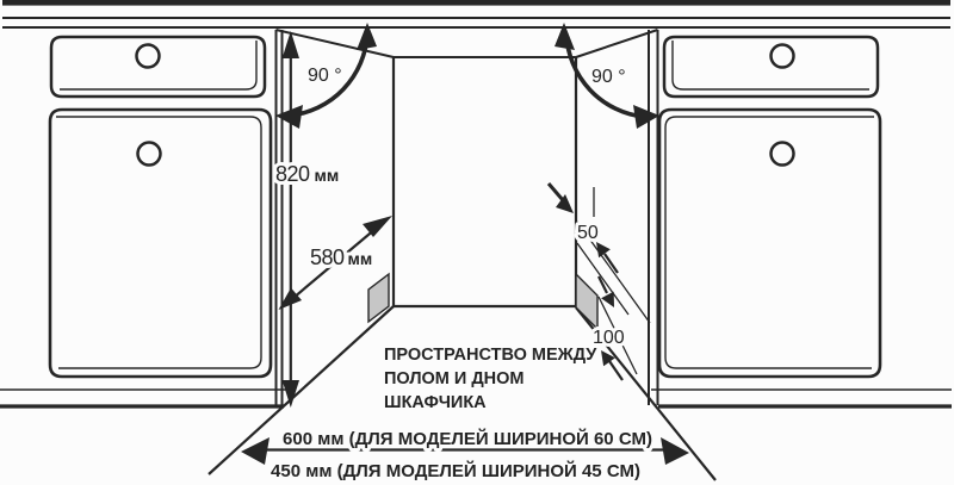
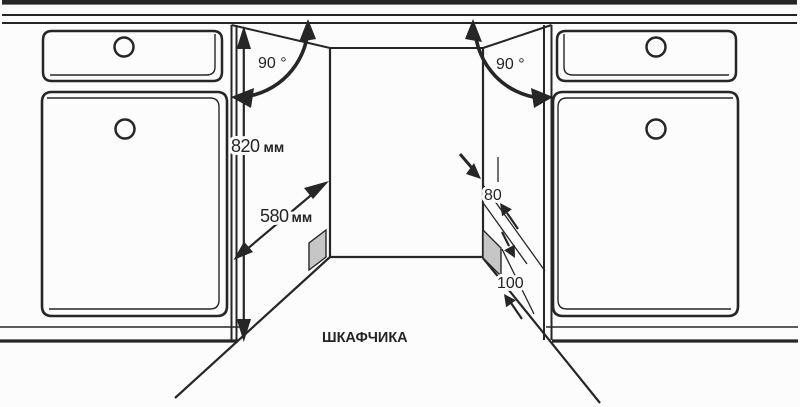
  90 °
  90 °
  820 мм
  580 мм
- 50
+ 80
  100
- ПРОСТРАНСТВО МЕЖДУ
- ПОЛОМ И ДНОМ
  ШКАФЧИКА
- 600 мм (ДЛЯ МОДЕЛЕЙ ШИРИНОЙ 60 СМ)
- 450 мм (ДЛЯ МОДЕЛЕЙ ШИРИНОЙ 45 СМ)
